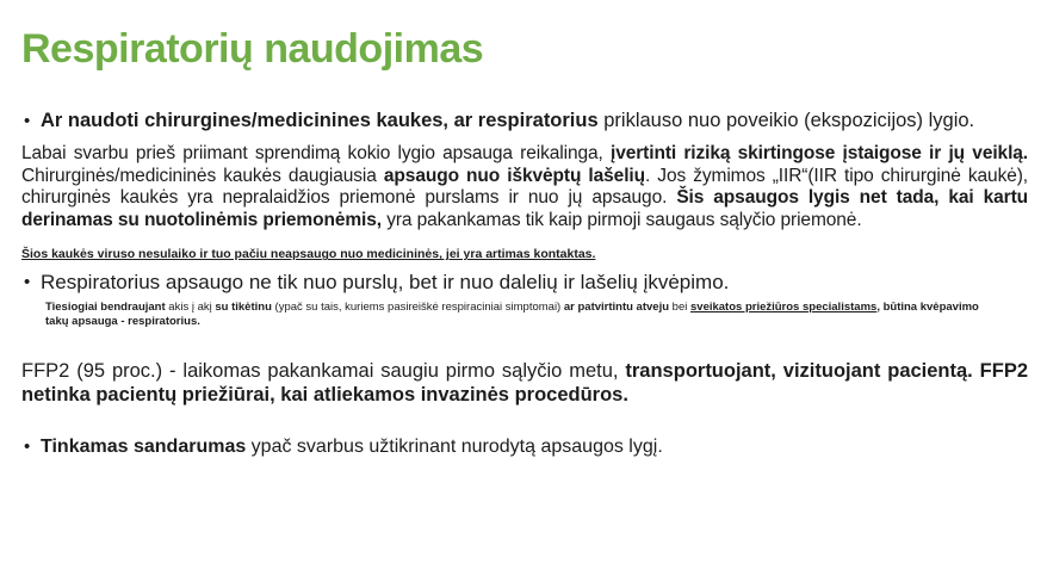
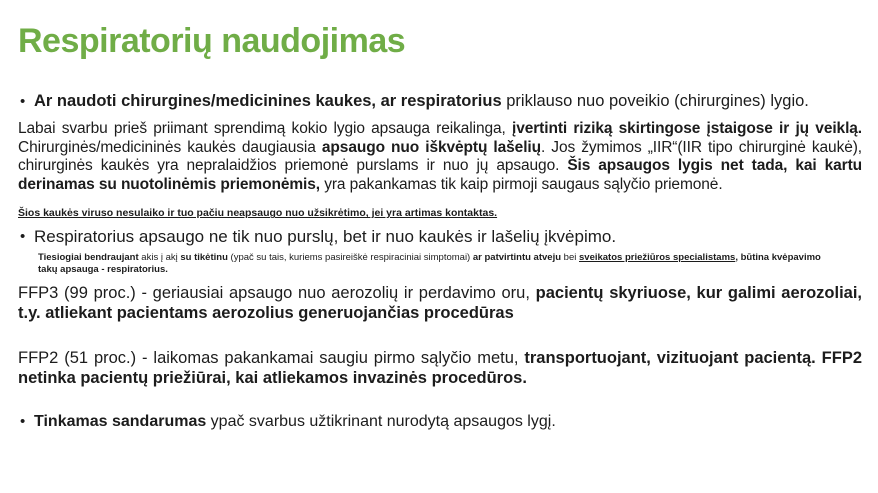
  Respiratorių naudojimas
  •
- Ar naudoti chirurgines/medicinines kaukes, ar respiratorius priklauso nuo poveikio (ekspozicijos) lygio.
+ Ar naudoti chirurgines/medicinines kaukes, ar respiratorius priklauso nuo poveikio (chirurgines) lygio.
  Labai svarbu prieš priimant sprendimą kokio lygio apsauga reikalinga, įvertinti riziką skirtingose įstaigose ir jų veiklą. Chirurginės/medicininės kaukės daugiausia apsaugo nuo iškvėptų lašelių. Jos žymimos „IIR“(IIR tipo chirurginė kaukė), chirurginės kaukės yra nepralaidžios priemonė purslams ir nuo jų apsaugo. Šis apsaugos lygis net tada, kai kartu derinamas su nuotolinėmis priemonėmis, yra pakankamas tik kaip pirmoji saugaus sąlyčio priemonė.
- Šios kaukės viruso nesulaiko ir tuo pačiu neapsaugo nuo medicininės, jei yra artimas kontaktas.
+ Šios kaukės viruso nesulaiko ir tuo pačiu neapsaugo nuo užsikrėtimo, jei yra artimas kontaktas.
  •
- Respiratorius apsaugo ne tik nuo purslų, bet ir nuo dalelių ir lašelių įkvėpimo.
+ Respiratorius apsaugo ne tik nuo purslų, bet ir nuo kaukės ir lašelių įkvėpimo.
  Tiesiogiai bendraujant akis į akį su tikėtinu (ypač su tais, kuriems pasireiškė respiraciniai simptomai) ar patvirtintu atveju bei sveikatos priežiūros specialistams, būtina kvėpavimo takų apsauga - respiratorius.
+ FFP3 (99 proc.) - geriausiai apsaugo nuo aerozolių ir perdavimo oru, pacientų skyriuose, kur galimi aerozoliai, t.y. atliekant pacientams aerozolius generuojančias procedūras
- FFP2 (95 proc.) - laikomas pakankamai saugiu pirmo sąlyčio metu, transportuojant, vizituojant pacientą. FFP2 netinka pacientų priežiūrai, kai atliekamos invazinės procedūros.
+ FFP2 (51 proc.) - laikomas pakankamai saugiu pirmo sąlyčio metu, transportuojant, vizituojant pacientą. FFP2 netinka pacientų priežiūrai, kai atliekamos invazinės procedūros.
  •
  Tinkamas sandarumas ypač svarbus užtikrinant nurodytą apsaugos lygį.
